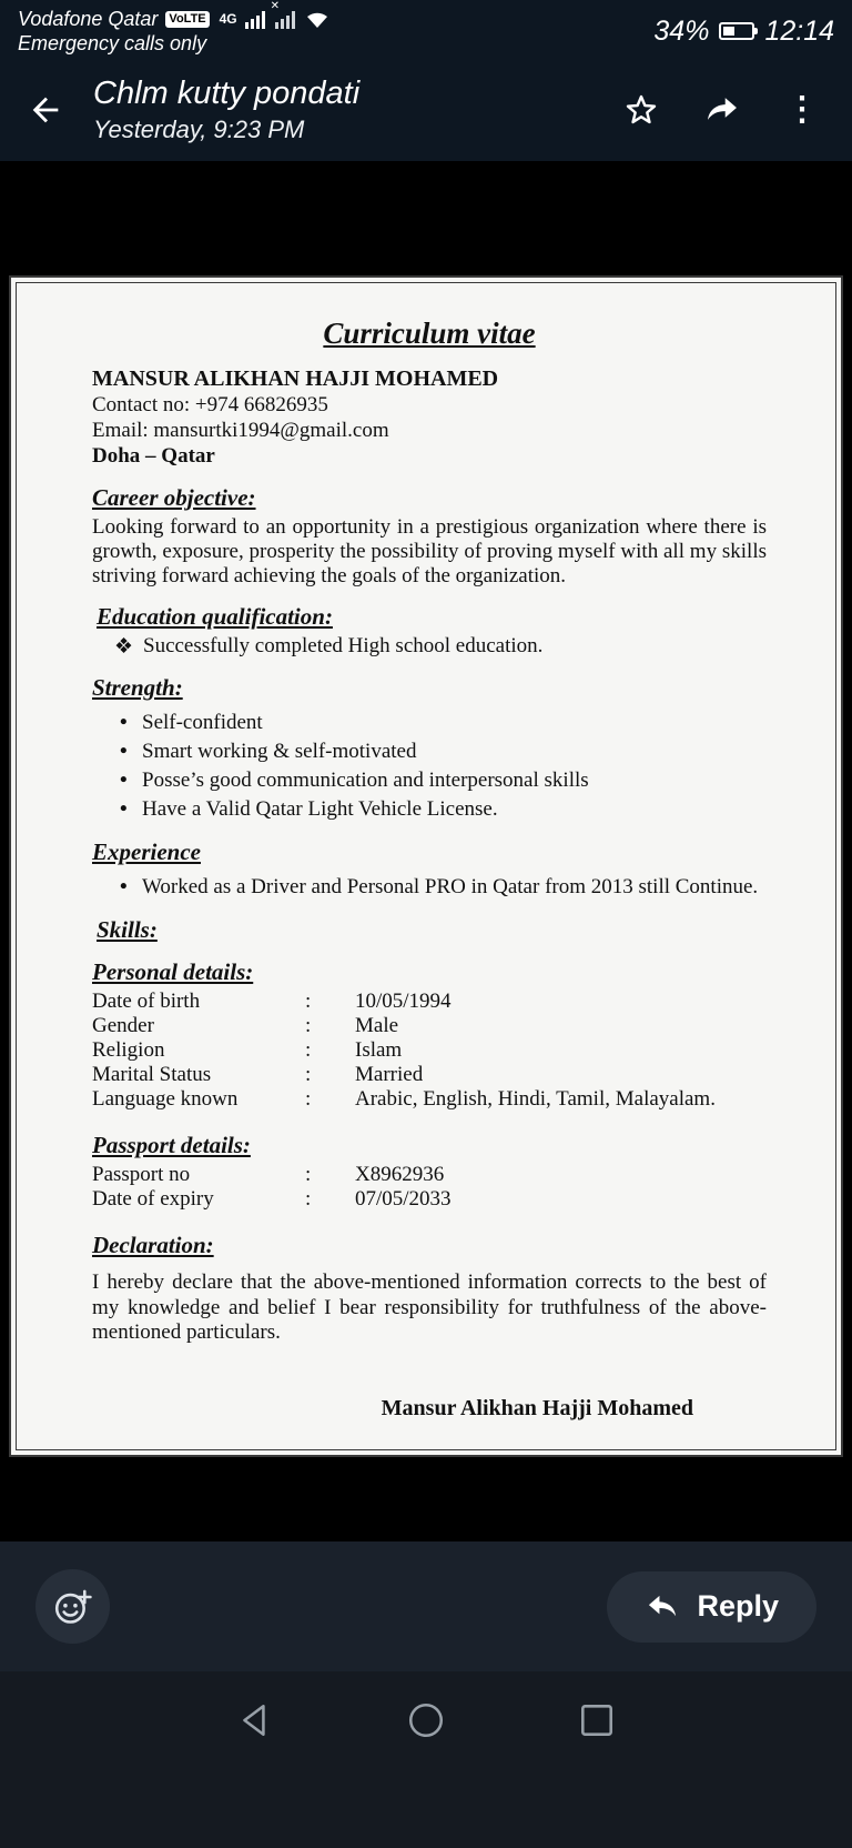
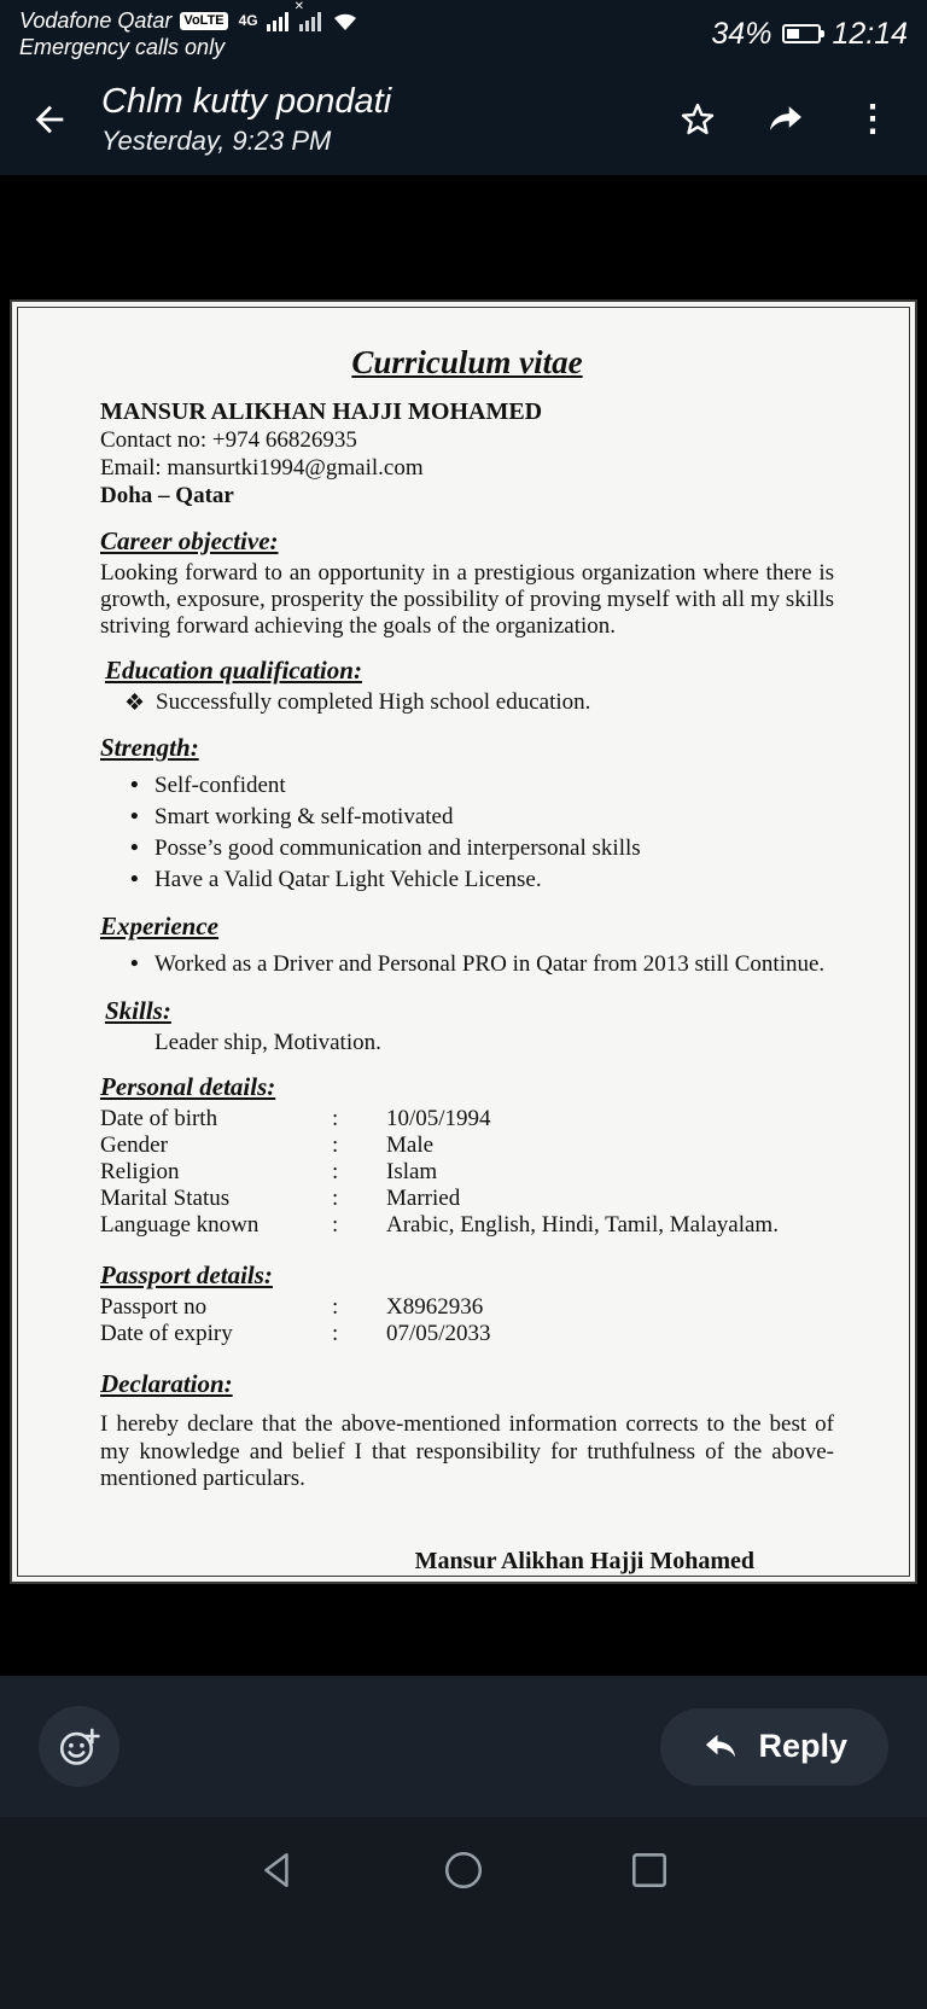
  Vodafone Qatar
  VoLTE
  4G
  ✕
  Emergency calls only
  34%
  12:14
  Chlm kutty pondati
  Yesterday, 9:23 PM
  ⋮
  Curriculum vitae
  MANSUR ALIKHAN HAJJI MOHAMED
  Contact no: +974 66826935
  Email: mansurtki1994@gmail.com
  Doha – Qatar
  Career objective:
  Looking forward to an opportunity in a prestigious organization where there is growth, exposure, prosperity the possibility of proving myself with all my skills striving forward achieving the goals of the organization.
  Education qualification:
  ❖
  Successfully completed High school education.
  Strength:
  •
  Self-confident
  •
  Smart working & self-motivated
  •
  Posse’s good communication and interpersonal skills
  •
  Have a Valid Qatar Light Vehicle License.
  Experience
  •
  Worked as a Driver and Personal PRO in Qatar from 2013 still Continue.
  Skills:
+ Leader ship, Motivation.
  Personal details:
  Date of birth
  :
  10/05/1994
  Gender
  :
  Male
  Religion
  :
  Islam
  Marital Status
  :
  Married
  Language known
  :
  Arabic, English, Hindi, Tamil, Malayalam.
  Passport details:
  Passport no
  :
  X8962936
  Date of expiry
  :
  07/05/2033
  Declaration:
- I hereby declare that the above-mentioned information corrects to the best of my knowledge and belief I bear responsibility for truthfulness of the above-mentioned particulars.
+ I hereby declare that the above-mentioned information corrects to the best of my knowledge and belief I that responsibility for truthfulness of the above-mentioned particulars.
  Mansur Alikhan Hajji Mohamed
  Reply
